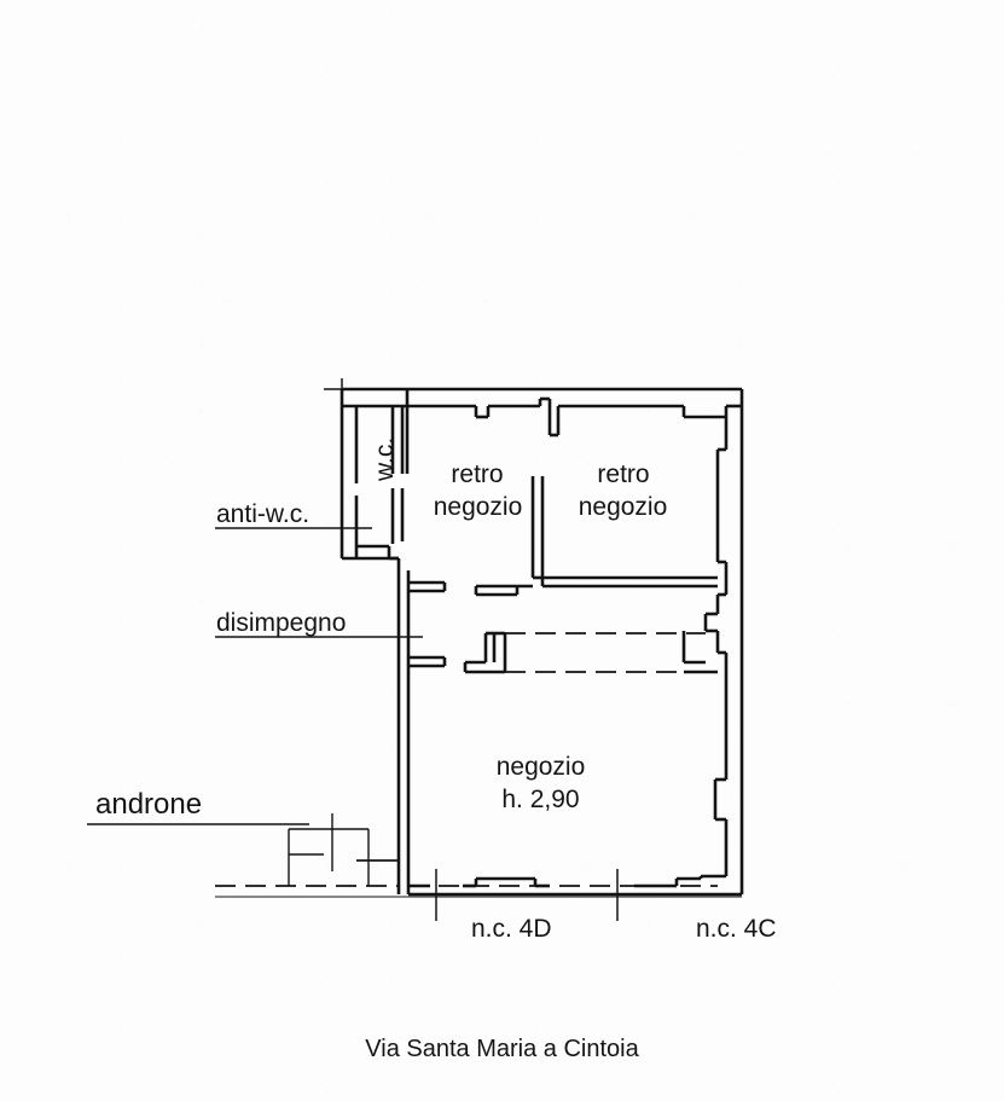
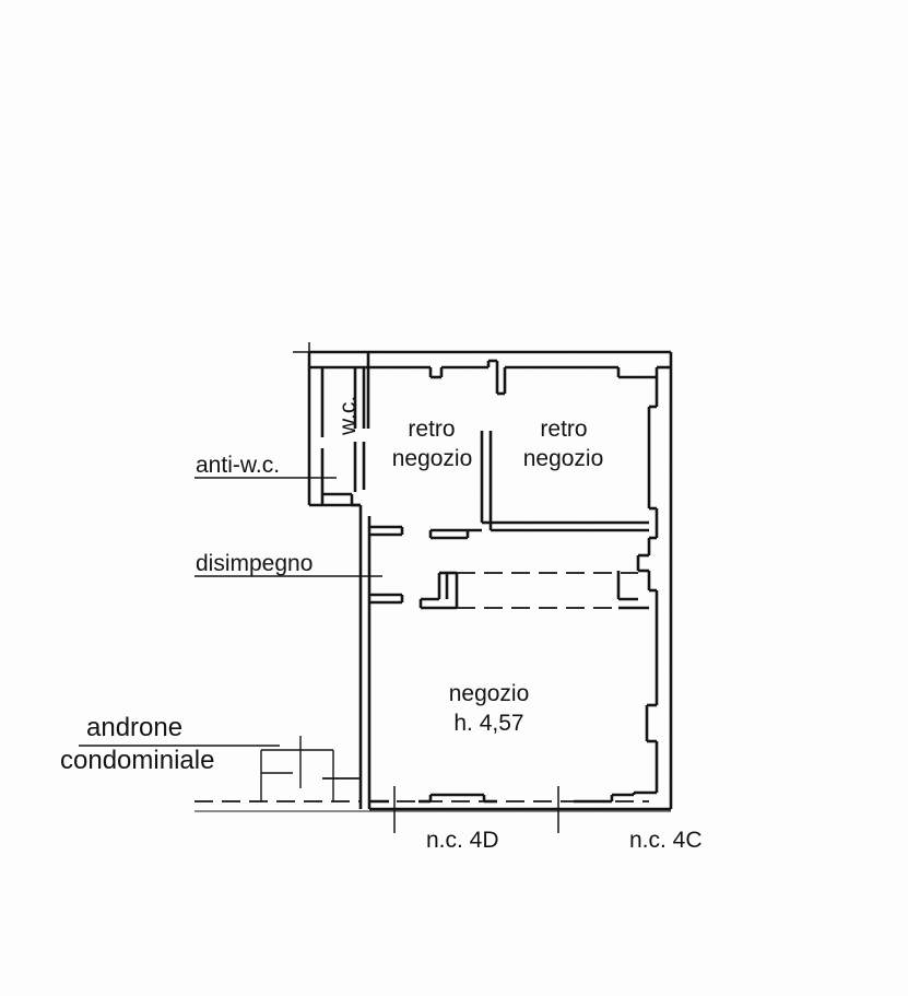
  retro
  negozio
  retro
  negozio
  negozio
- h. 2,90
+ h. 4,57
  anti-w.c.
  disimpegno
  androne
+ condominiale
  n.c. 4D
  n.c. 4C
- Via Santa Maria a Cintoia
